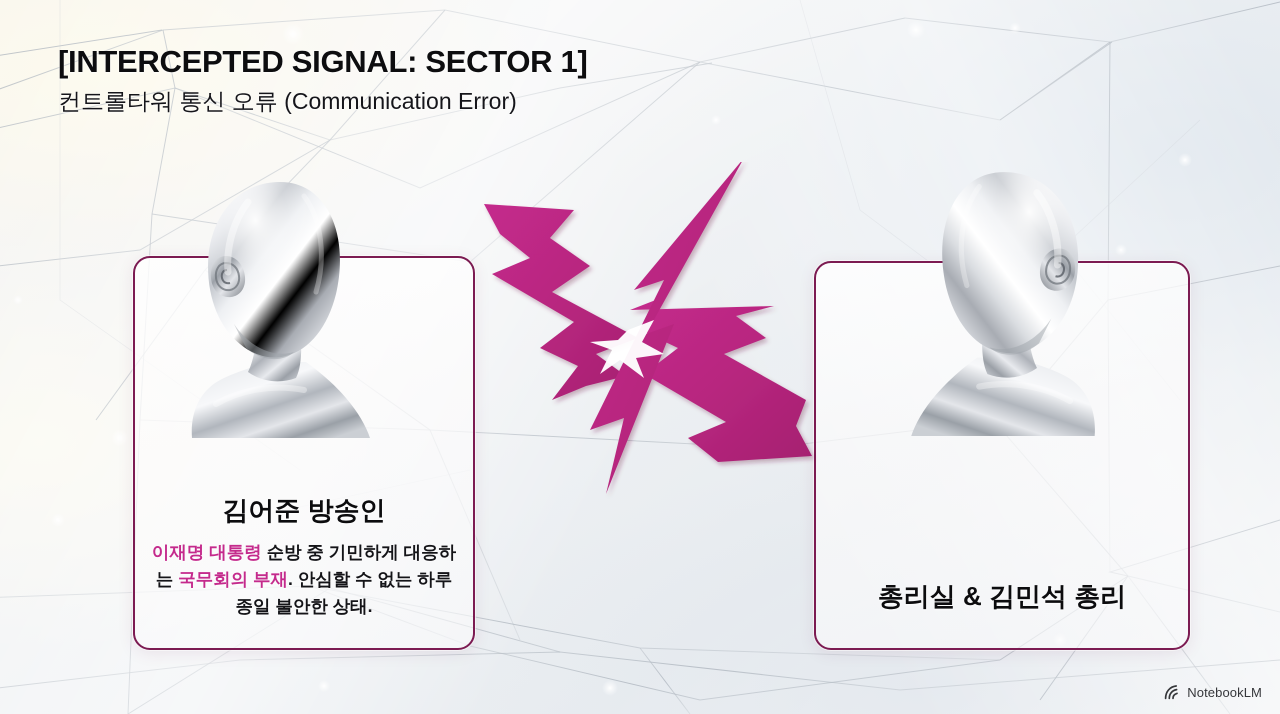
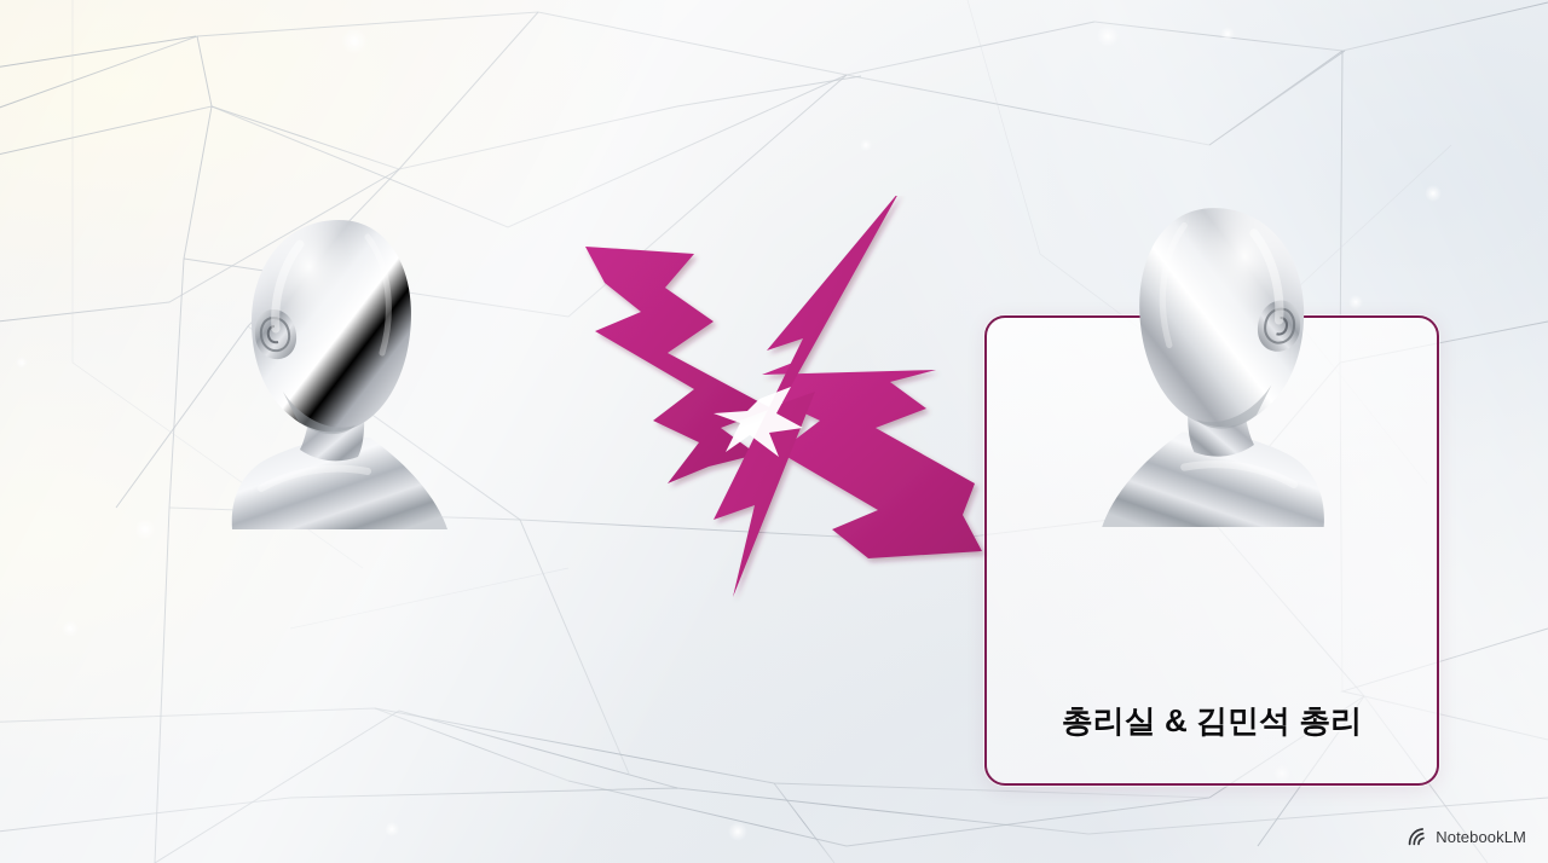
- [INTERCEPTED SIGNAL: SECTOR 1]
- 컨트롤타워 통신 오류 (Communication Error)
- 김어준 방송인
- 이재명 대통령 순방 중 기민하게 대응하는 국무회의 부재. 안심할 수 없는 하루종일 불안한 상태.
  총리실 & 김민석 총리
  NotebookLM
